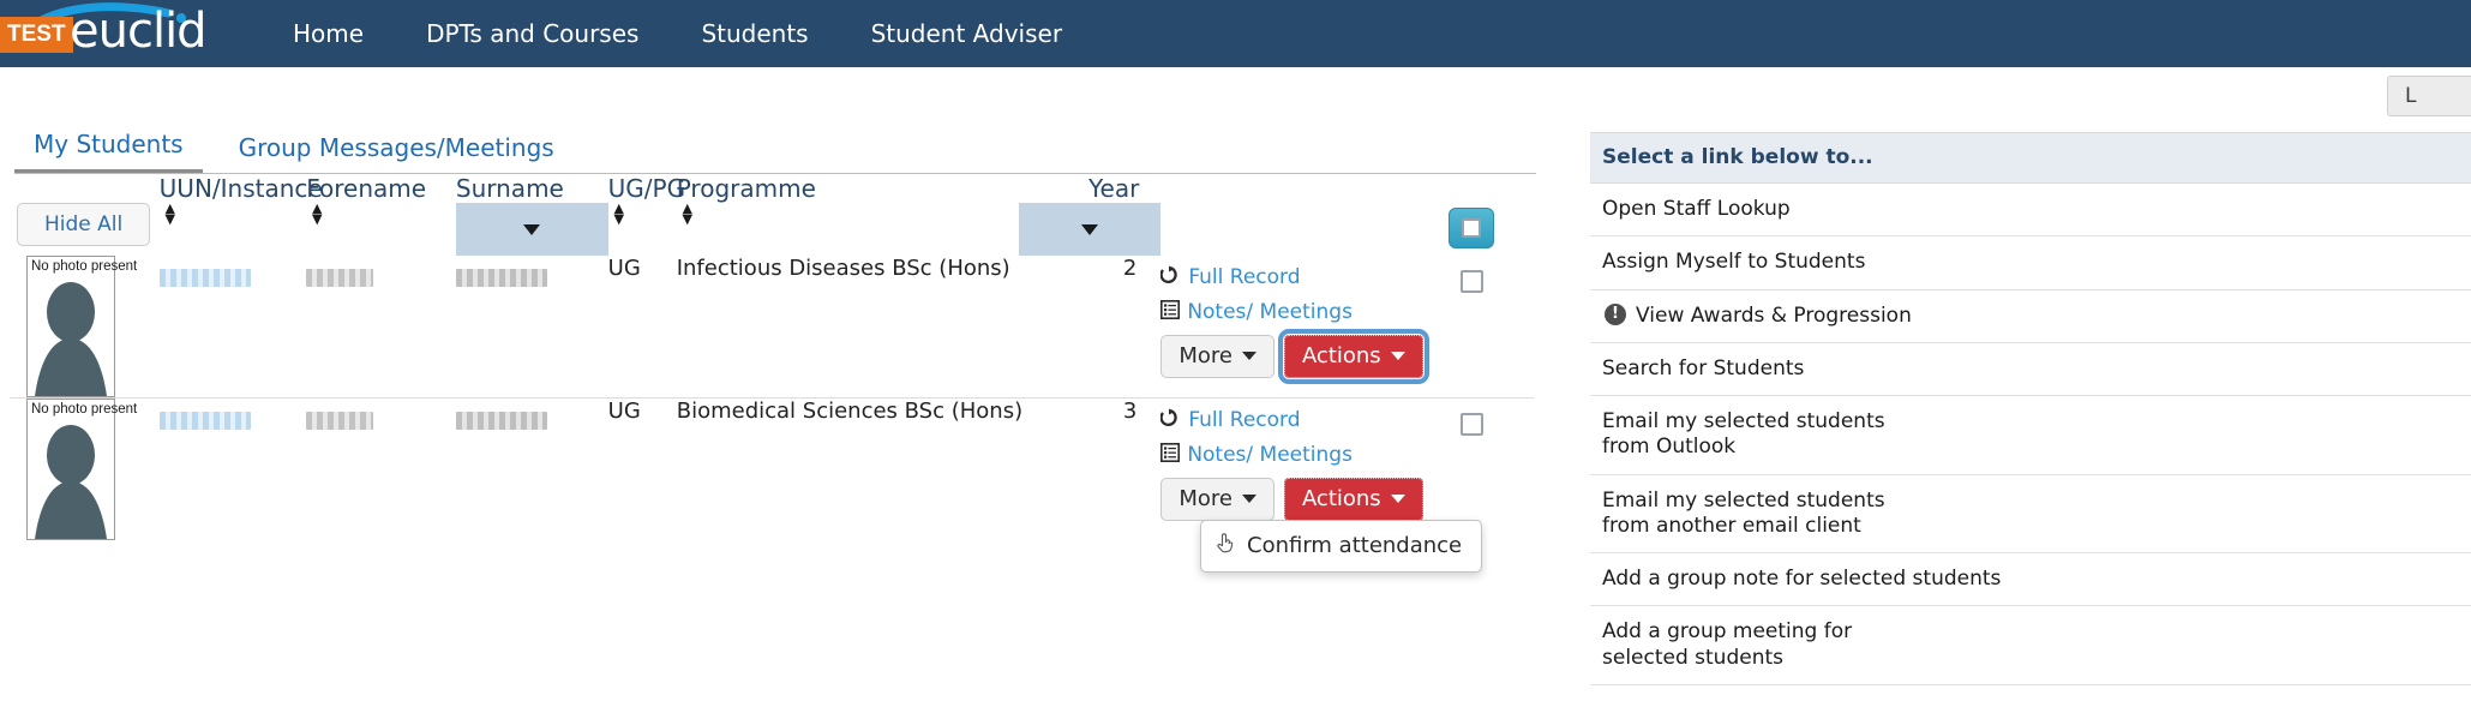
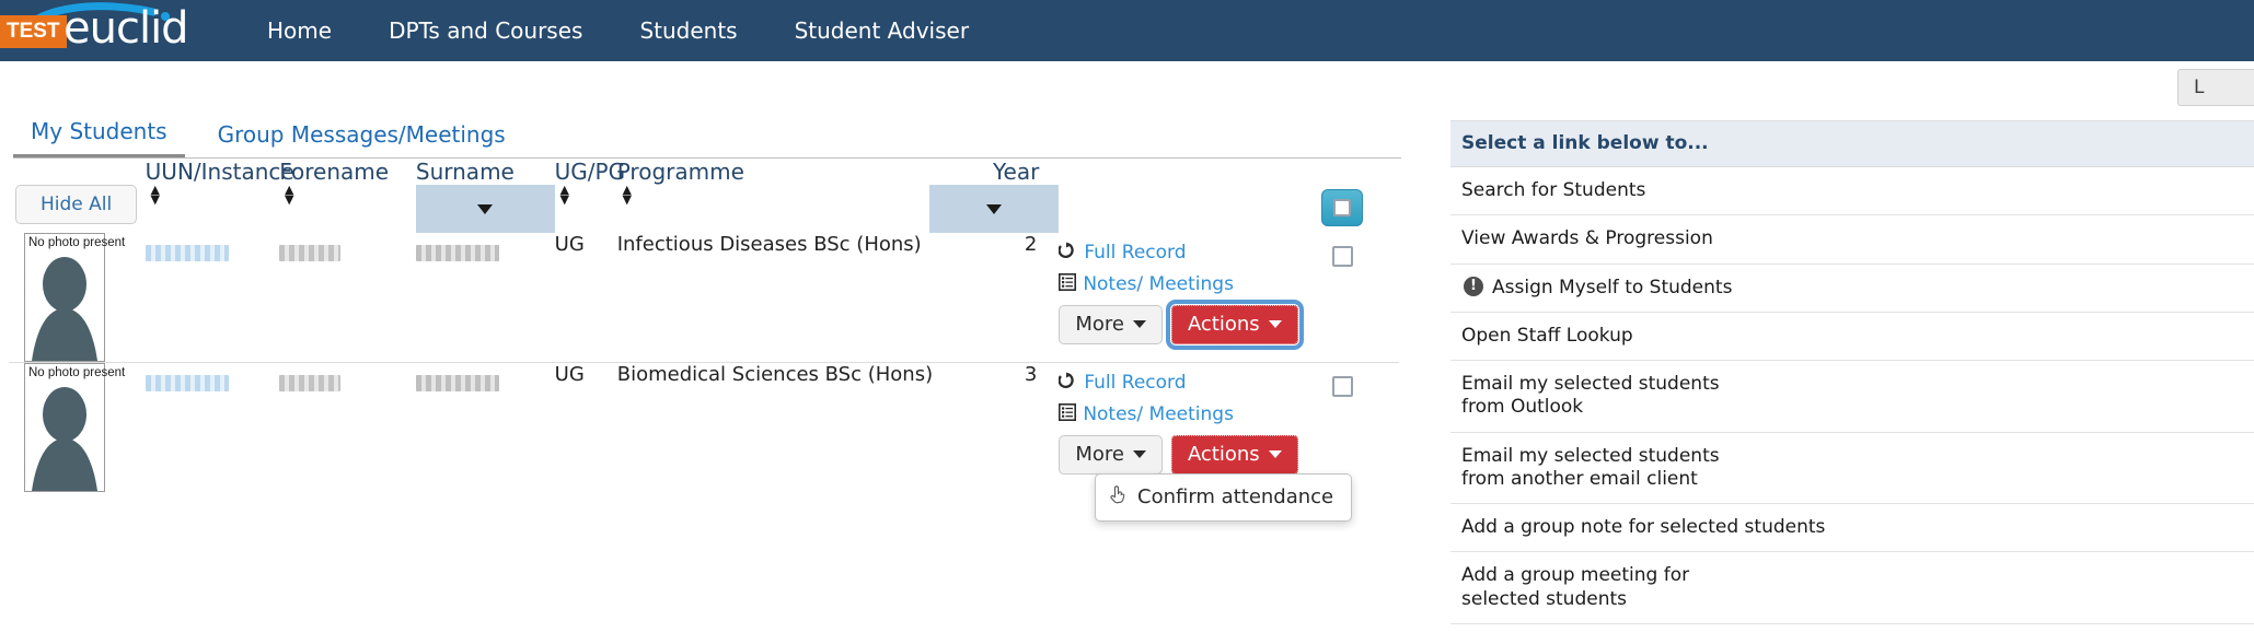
  TEST
  euclid
  Home
  DPTs and Courses
  Students
  Student Adviser
  L
  My Students
  Group Messages/Meetings
  	UUN/Instanc	Forename	Surname	UG/PG	Programme	Year
  Hide All	▲▼	▲▼		▲▼	▲▼
  No photo present				UG	Infectious Diseases BSc (Hons)	2	Full Record Notes/ Meetings More Actions
  No photo present				UG	Biomedical Sciences BSc (Hons)	3	Full Record Notes/ Meetings More Actions
  Confirm attendance
  Select a link below to...
- Open Staff Lookup
+ Search for Students
- Assign Myself to Students
+ View Awards & Progression
  !
- View Awards & Progression
+ Assign Myself to Students
- Search for Students
+ Open Staff Lookup
  Email my selected students from Outlook
  Email my selected students from another email client
  Add a group note for selected students
  Add a group meeting for selected students
